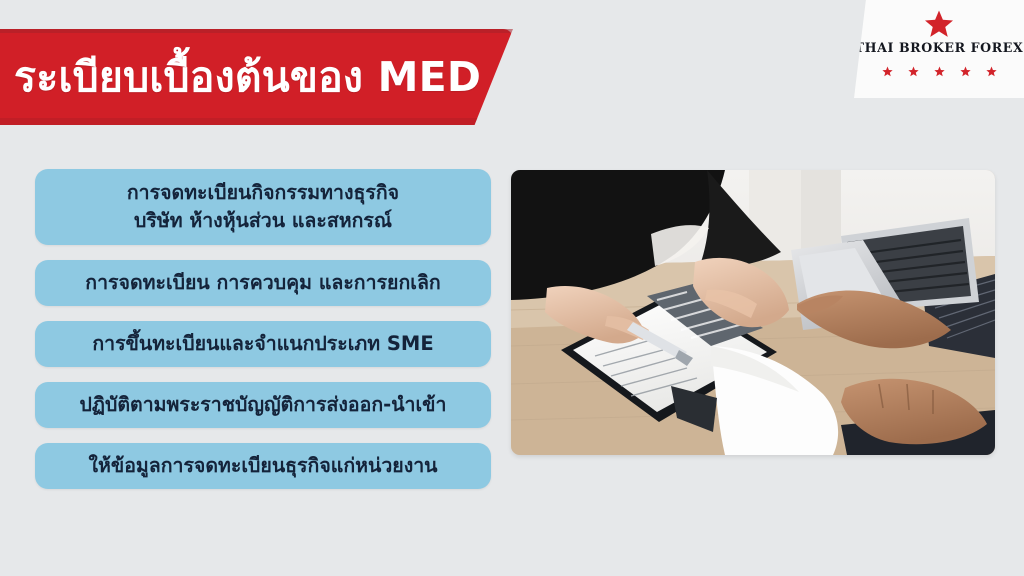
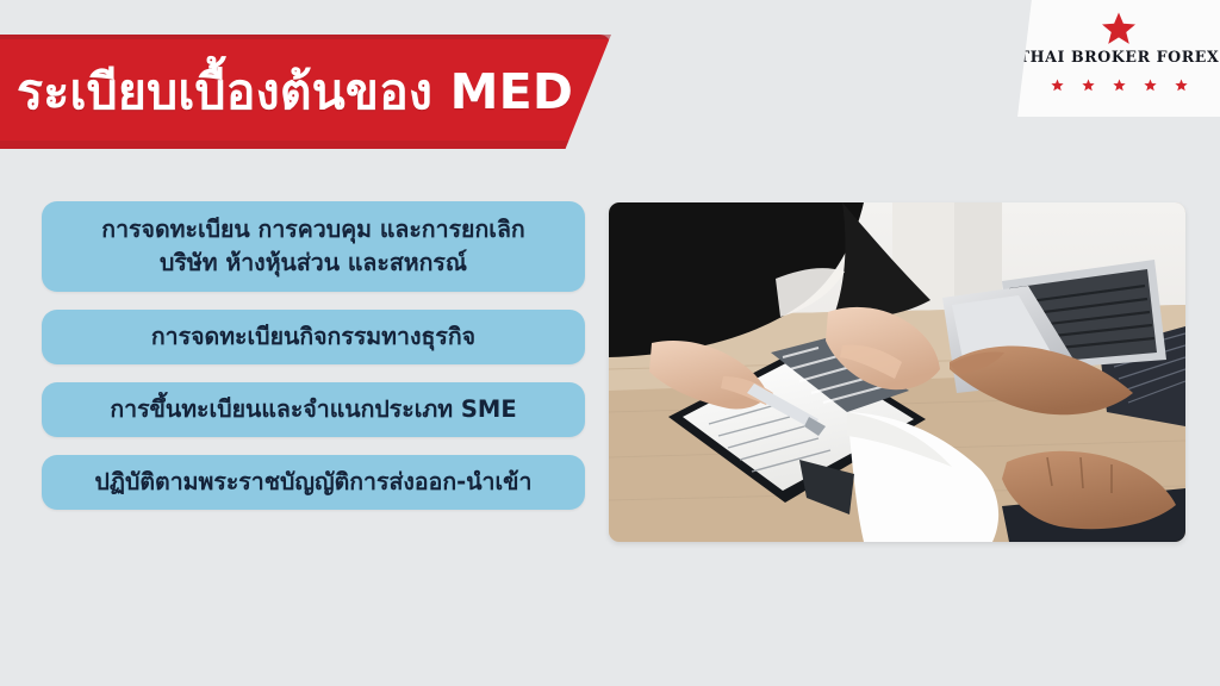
  ระเบียบเบื้องต้นของ MED
  HAI BROKER FOREX
- การจดทะเบียนกิจกรรมทางธุรกิจ
+ การจดทะเบียน การควบคุม และการยกเลิก
  บริษัท ห้างหุ้นส่วน และสหกรณ์
- การจดทะเบียน การควบคุม และการยกเลิก
+ การจดทะเบียนกิจกรรมทางธุรกิจ
  การขึ้นทะเบียนและจำแนกประเภท SME
  ปฏิบัติตามพระราชบัญญัติการส่งออก-นำเข้า
- ให้ข้อมูลการจดทะเบียนธุรกิจแก่หน่วยงาน
